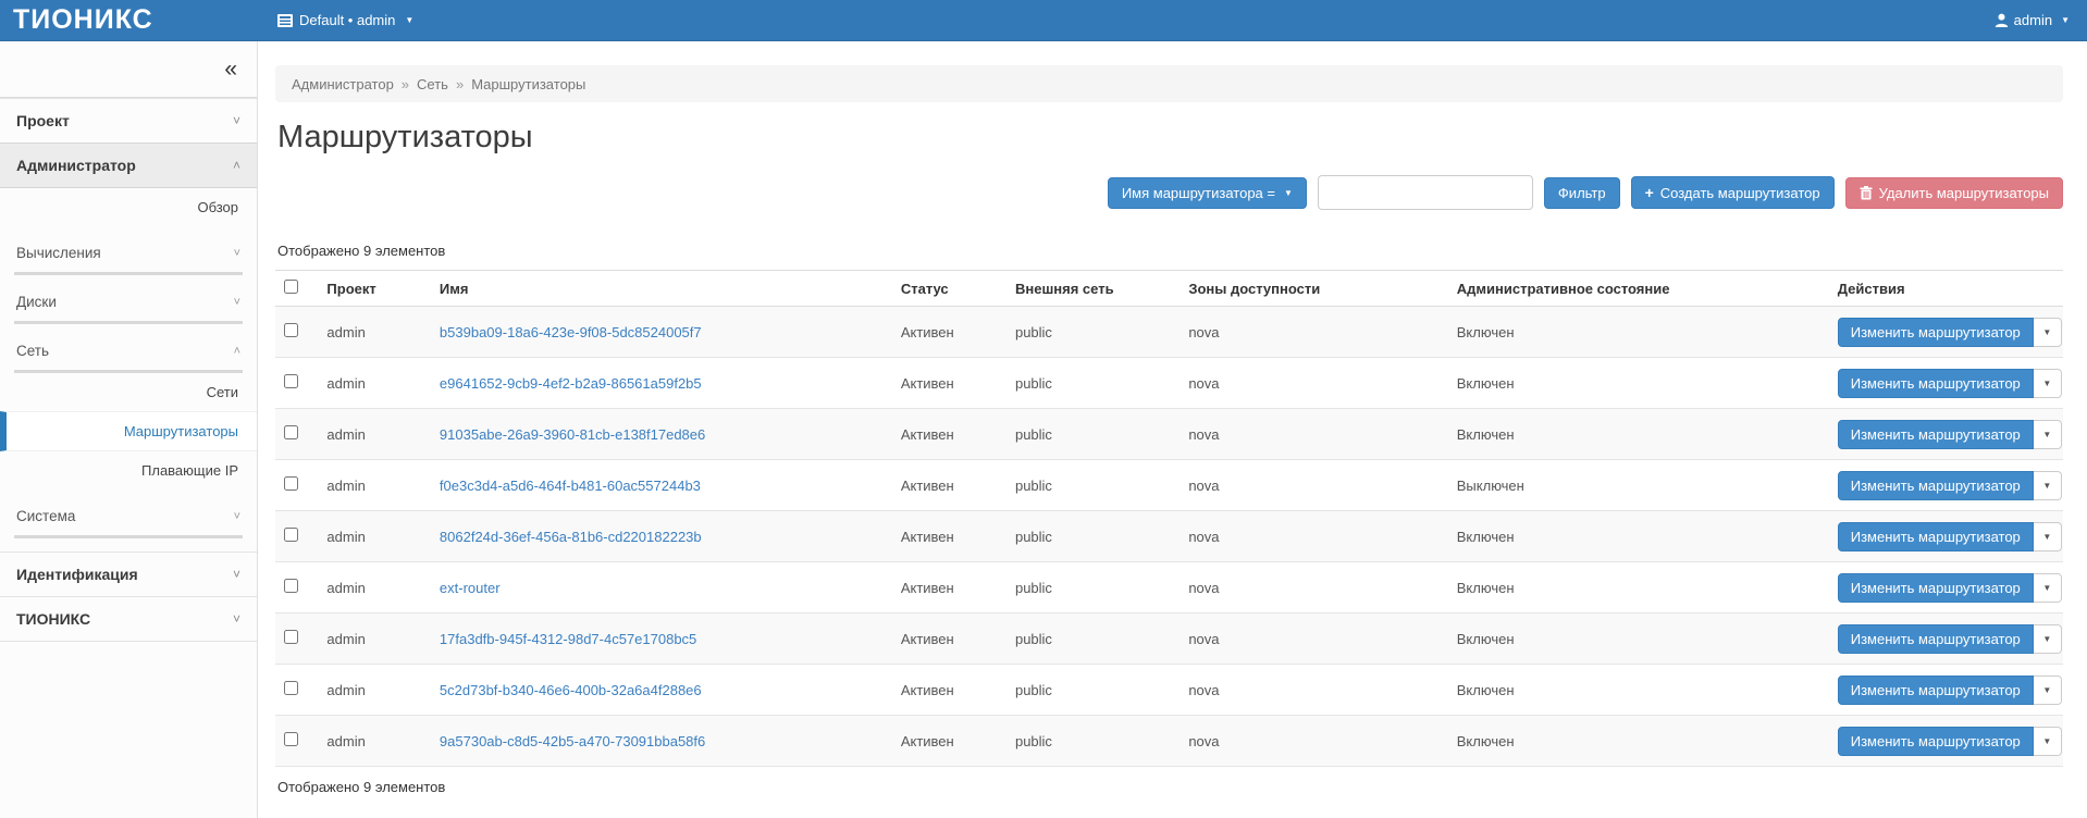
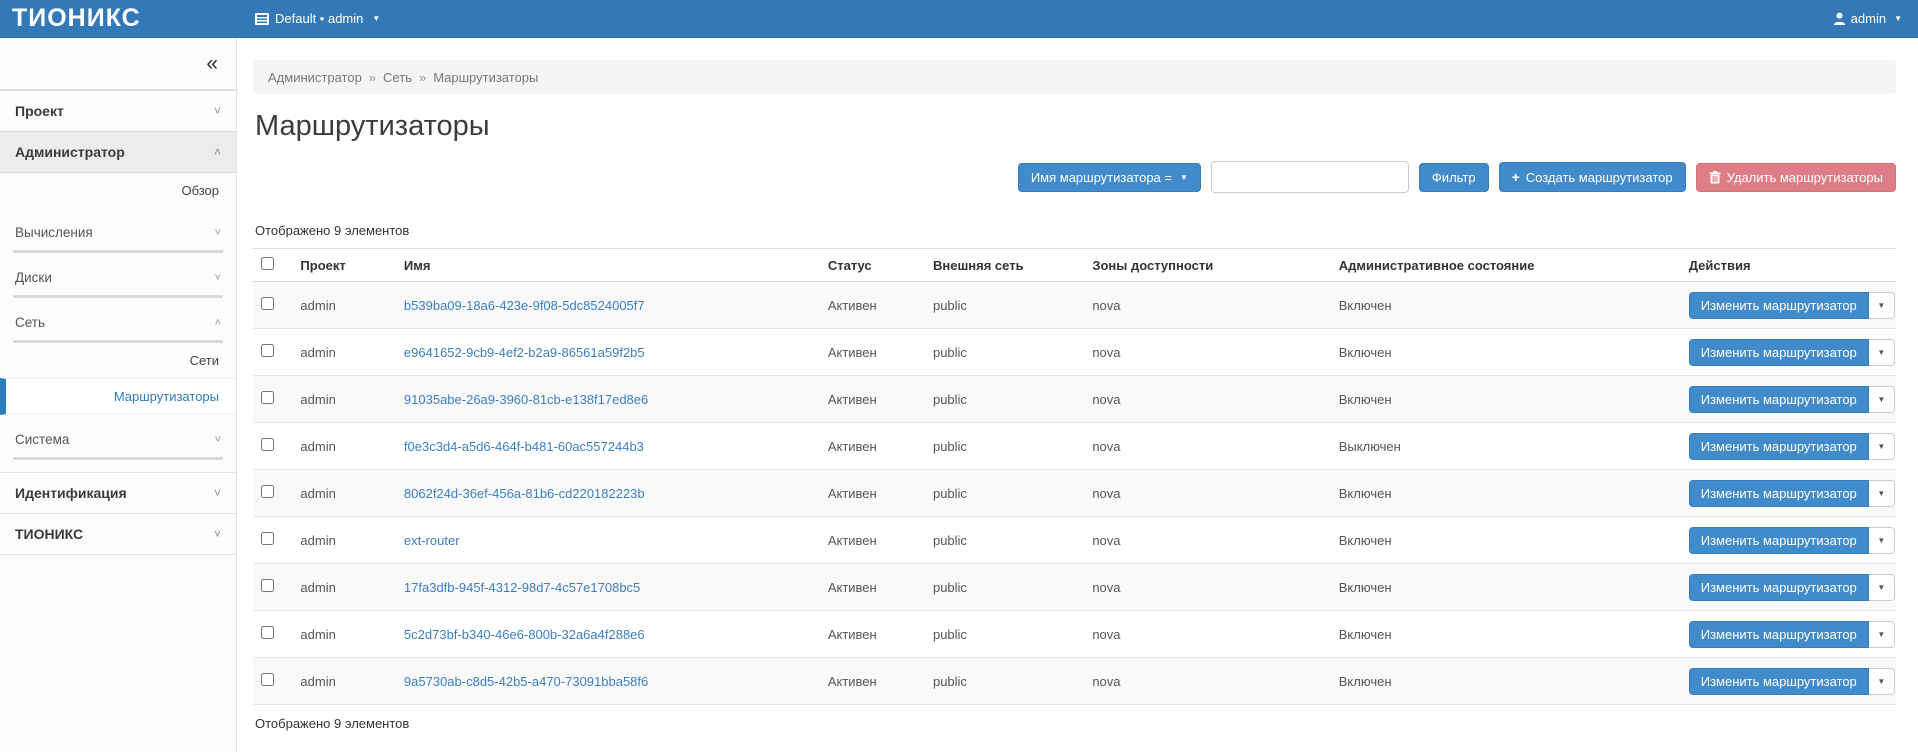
  ТИОНИКС
  Default • admin
  ▼
  admin
  ▼
  «
  Проект
  ˅
  Администратор
  ˄
  Обзор
  Вычисления
  ˅
  Диски
  ˅
  Сеть
  ˄
  Сети
  Маршрутизаторы
- Плавающие IP
  Система
  ˅
  Идентификация
  ˅
  ТИОНИКС
  ˅
  Администратор
  »
  Сеть
  »
  Маршрутизаторы
  Маршрутизаторы
  Имя маршрутизатора =
  ▼
  Фильтр
  +
  Создать маршрутизатор
  Удалить маршрутизаторы
  Отображено 9 элементов
  	Проект	Имя	Статус	Внешняя сеть	Зоны доступности	Административное состояние	Действия
  	admin	b539ba09-18a6-423e-9f08-5dc8524005f7	Активен	public	nova	Включен	Изменить маршрутизатор ▼
  	admin	e9641652-9cb9-4ef2-b2a9-86561a59f2b5	Активен	public	nova	Включен	Изменить маршрутизатор ▼
  	admin	91035abe-26a9-3960-81cb-e138f17ed8e6	Активен	public	nova	Включен	Изменить маршрутизатор ▼
  	admin	f0e3c3d4-a5d6-464f-b481-60ac557244b3	Активен	public	nova	Выключен	Изменить маршрутизатор ▼
  	admin	8062f24d-36ef-456a-81b6-cd220182223b	Активен	public	nova	Включен	Изменить маршрутизатор ▼
  	admin	ext-router	Активен	public	nova	Включен	Изменить маршрутизатор ▼
  	admin	17fa3dfb-945f-4312-98d7-4c57e1708bc5	Активен	public	nova	Включен	Изменить маршрутизатор ▼
- 	admin	5c2d73bf-b340-46e6-400b-32a6a4f288e6	Активен	public	nova	Включен	Изменить маршрутизатор ▼
+ 	admin	5c2d73bf-b340-46e6-800b-32a6a4f288e6	Активен	public	nova	Включен	Изменить маршрутизатор ▼
  	admin	9a5730ab-c8d5-42b5-a470-73091bba58f6	Активен	public	nova	Включен	Изменить маршрутизатор ▼
  Отображено 9 элементов
